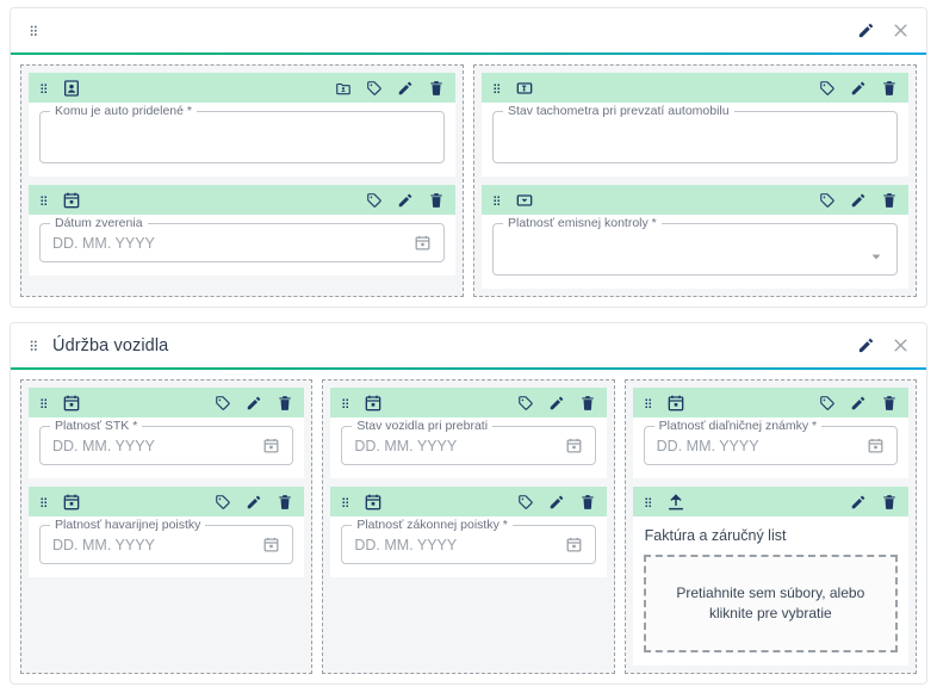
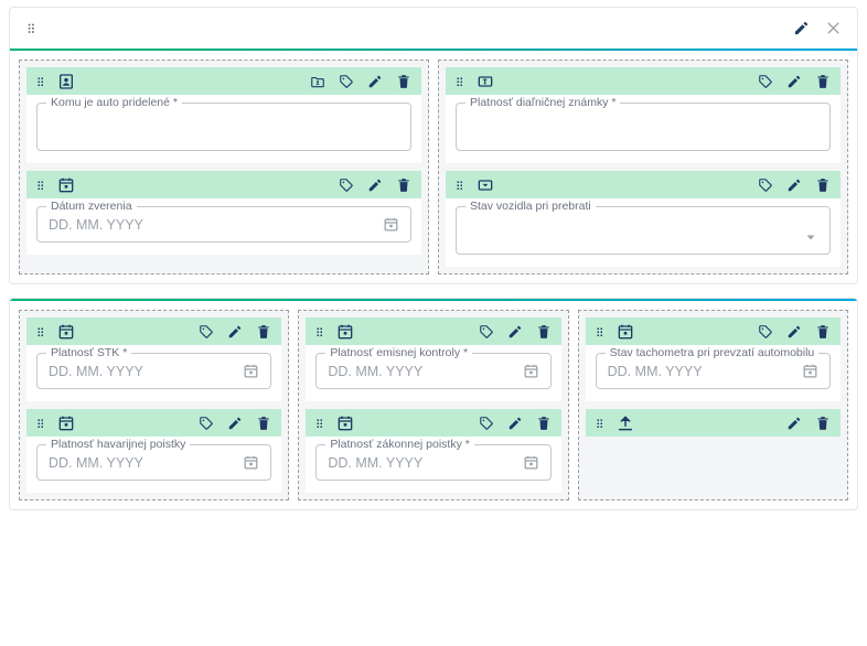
  Komu je auto pridelené *
  Dátum zverenia
  DD. MM. YYYY
- Stav tachometra pri prevzatí automobilu
+ Platnosť diaľničnej známky *
- Platnosť emisnej kontroly *
+ Stav vozidla pri prebrati
- Údržba vozidla
  Platnosť STK *
  DD. MM. YYYY
  Platnosť havarijnej poistky
  DD. MM. YYYY
- Stav vozidla pri prebrati
+ Platnosť emisnej kontroly *
  DD. MM. YYYY
  Platnosť zákonnej poistky *
  DD. MM. YYYY
- Platnosť diaľničnej známky *
+ Stav tachometra pri prevzatí automobilu
  DD. MM. YYYY
- Faktúra a záručný list
- Pretiahnite sem súbory, alebo kliknite pre vybratie
